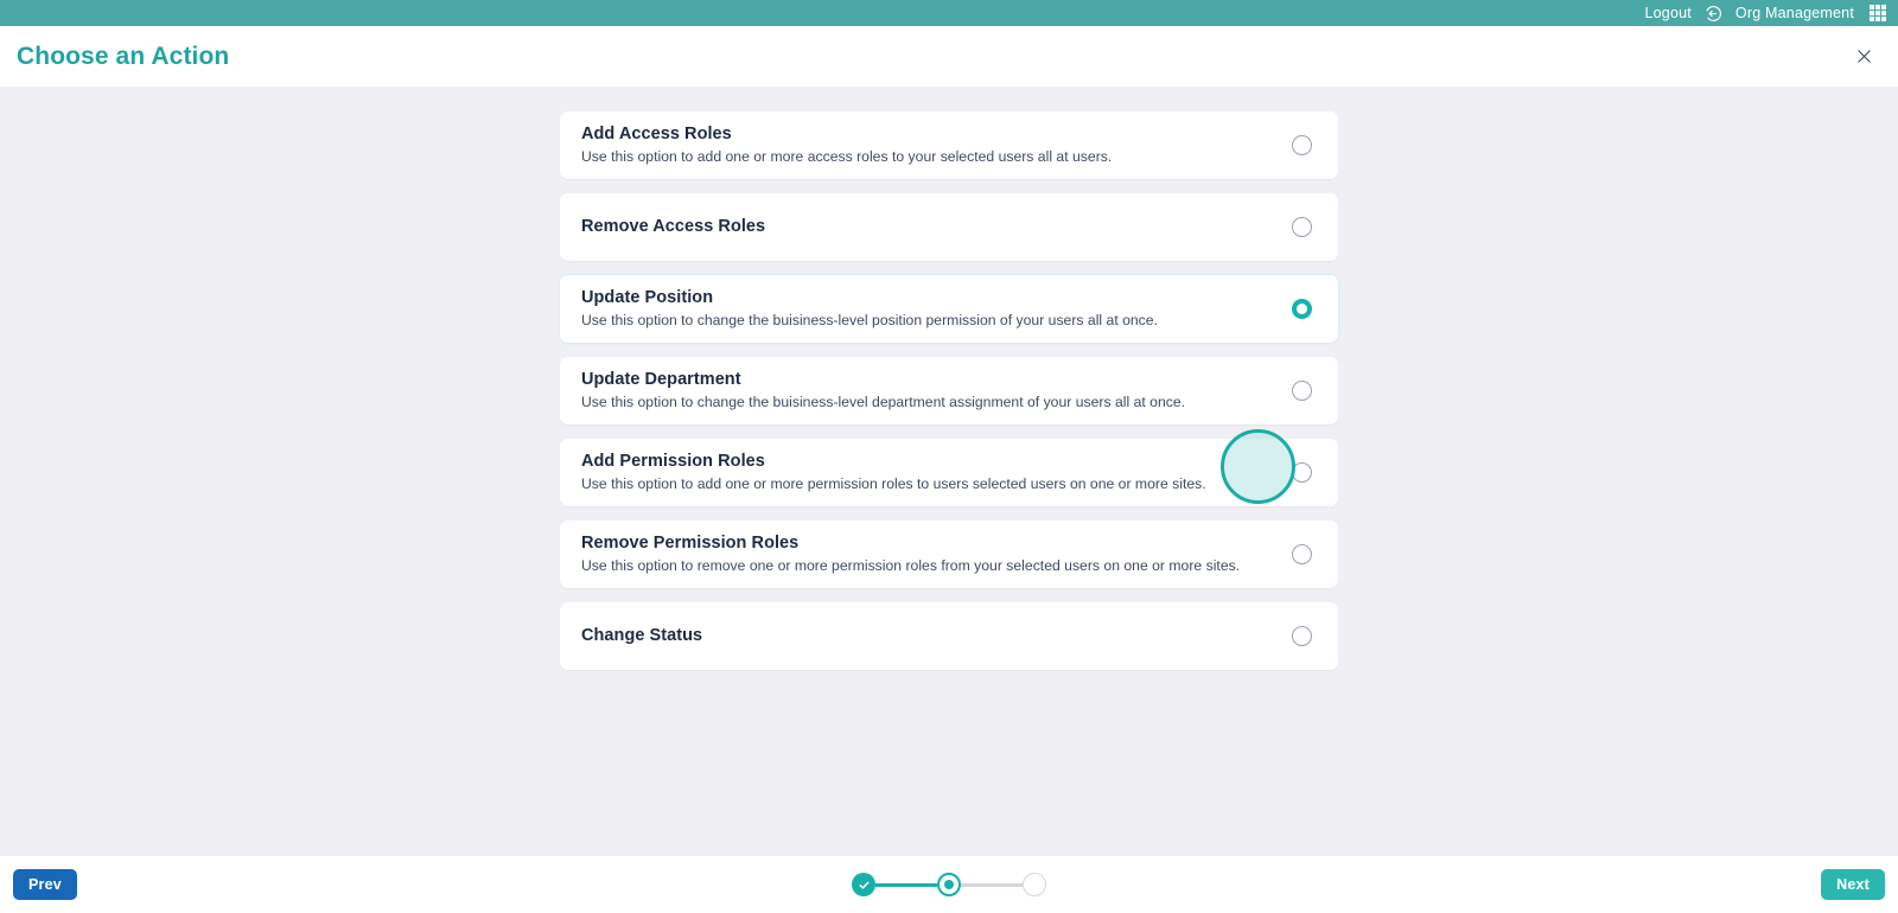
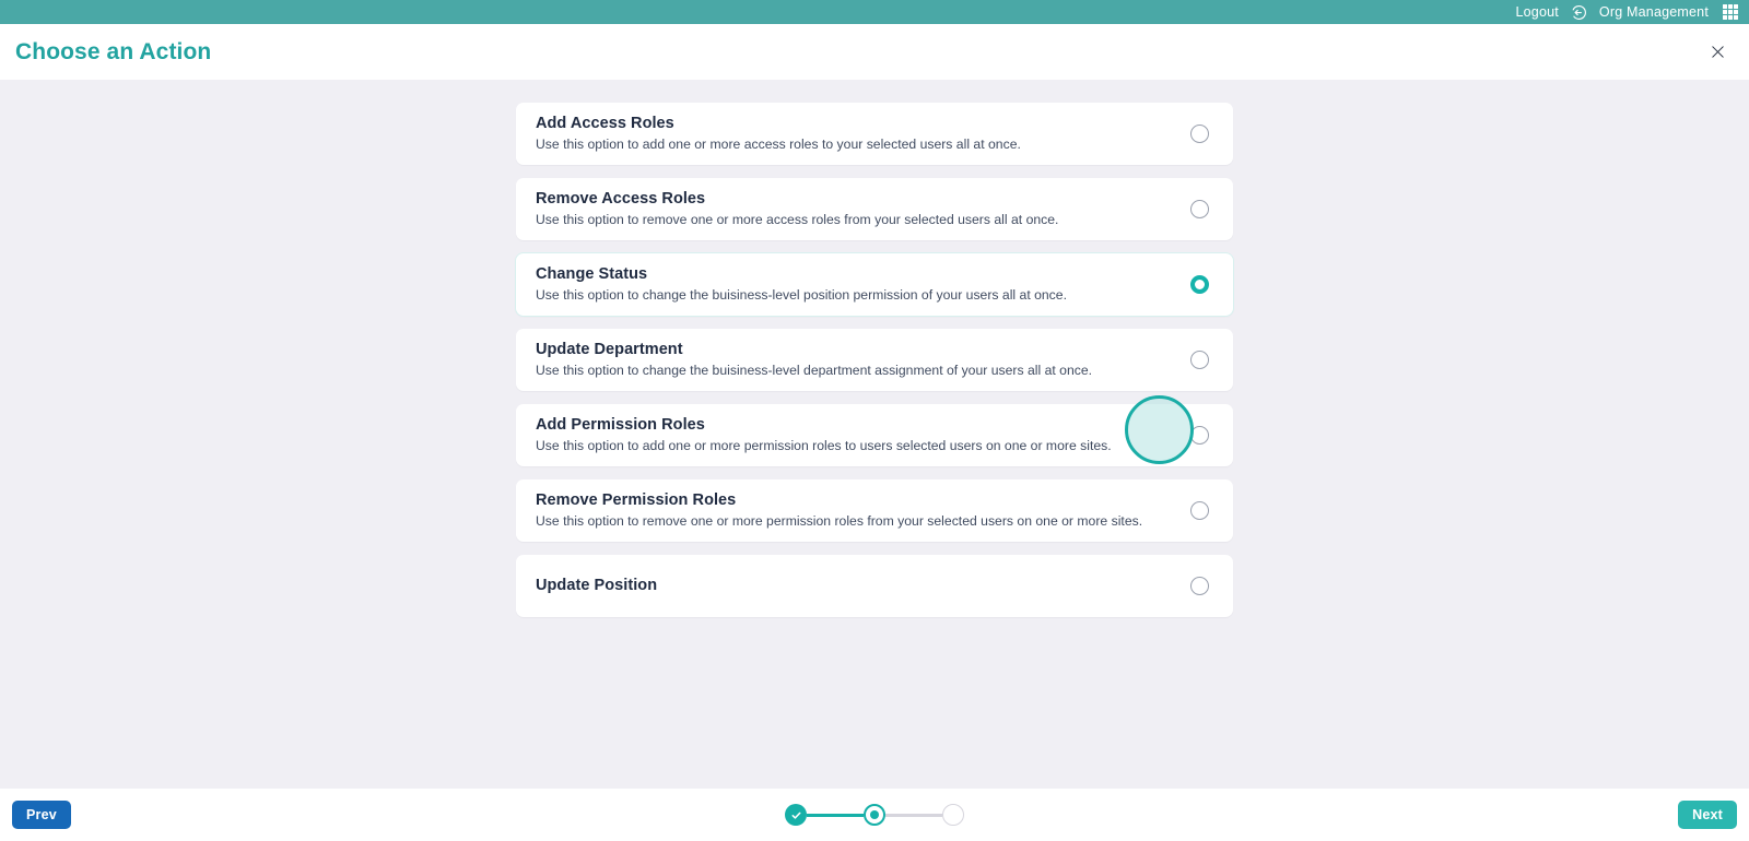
  Logout
  Org Management
  Choose an Action
  Add Access Roles
- Use this option to add one or more access roles to your selected users all at users.
+ Use this option to add one or more access roles to your selected users all at once.
  Remove Access Roles
+ Use this option to remove one or more access roles from your selected users all at once.
- Update Position
+ Change Status
  Use this option to change the buisiness-level position permission of your users all at once.
  Update Department
  Use this option to change the buisiness-level department assignment of your users all at once.
  Add Permission Roles
  Use this option to add one or more permission roles to users selected users on one or more sites.
  Remove Permission Roles
  Use this option to remove one or more permission roles from your selected users on one or more sites.
- Change Status
+ Update Position
  Prev
  Next
